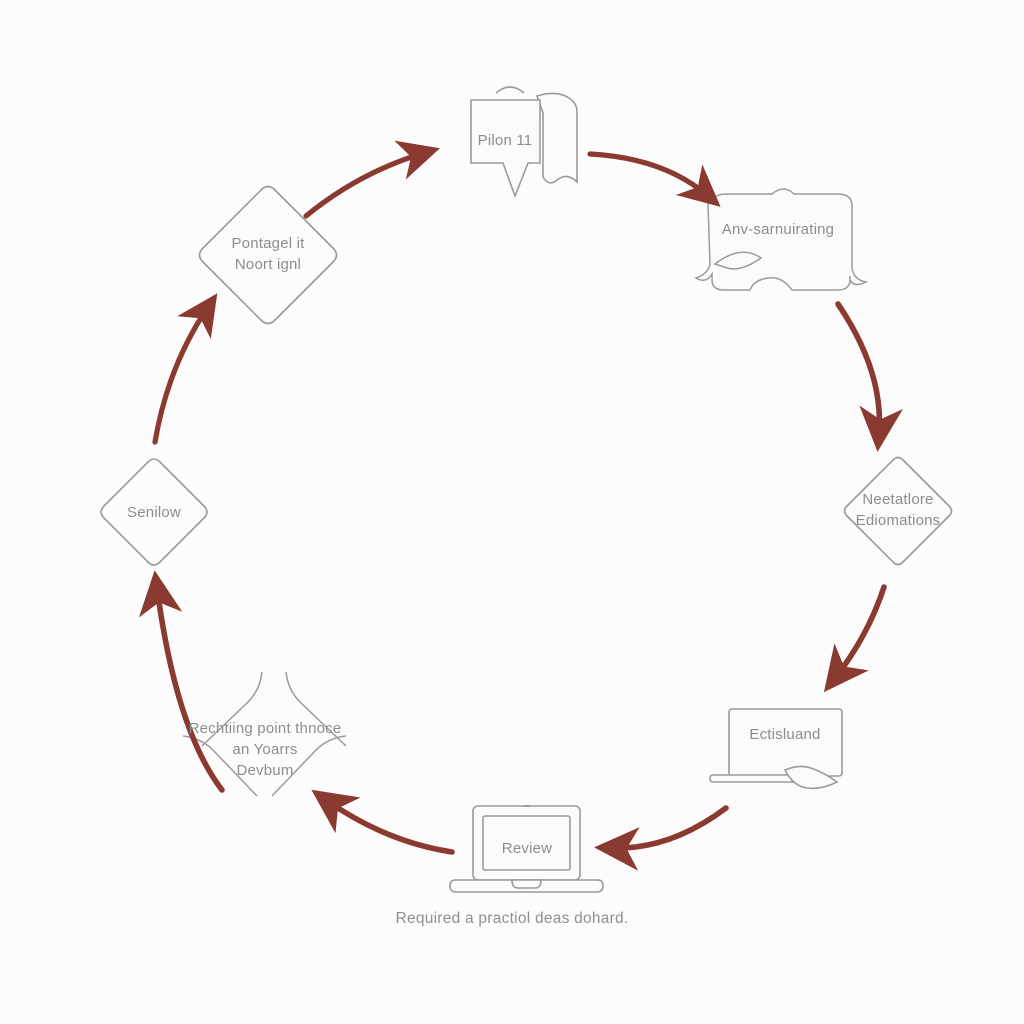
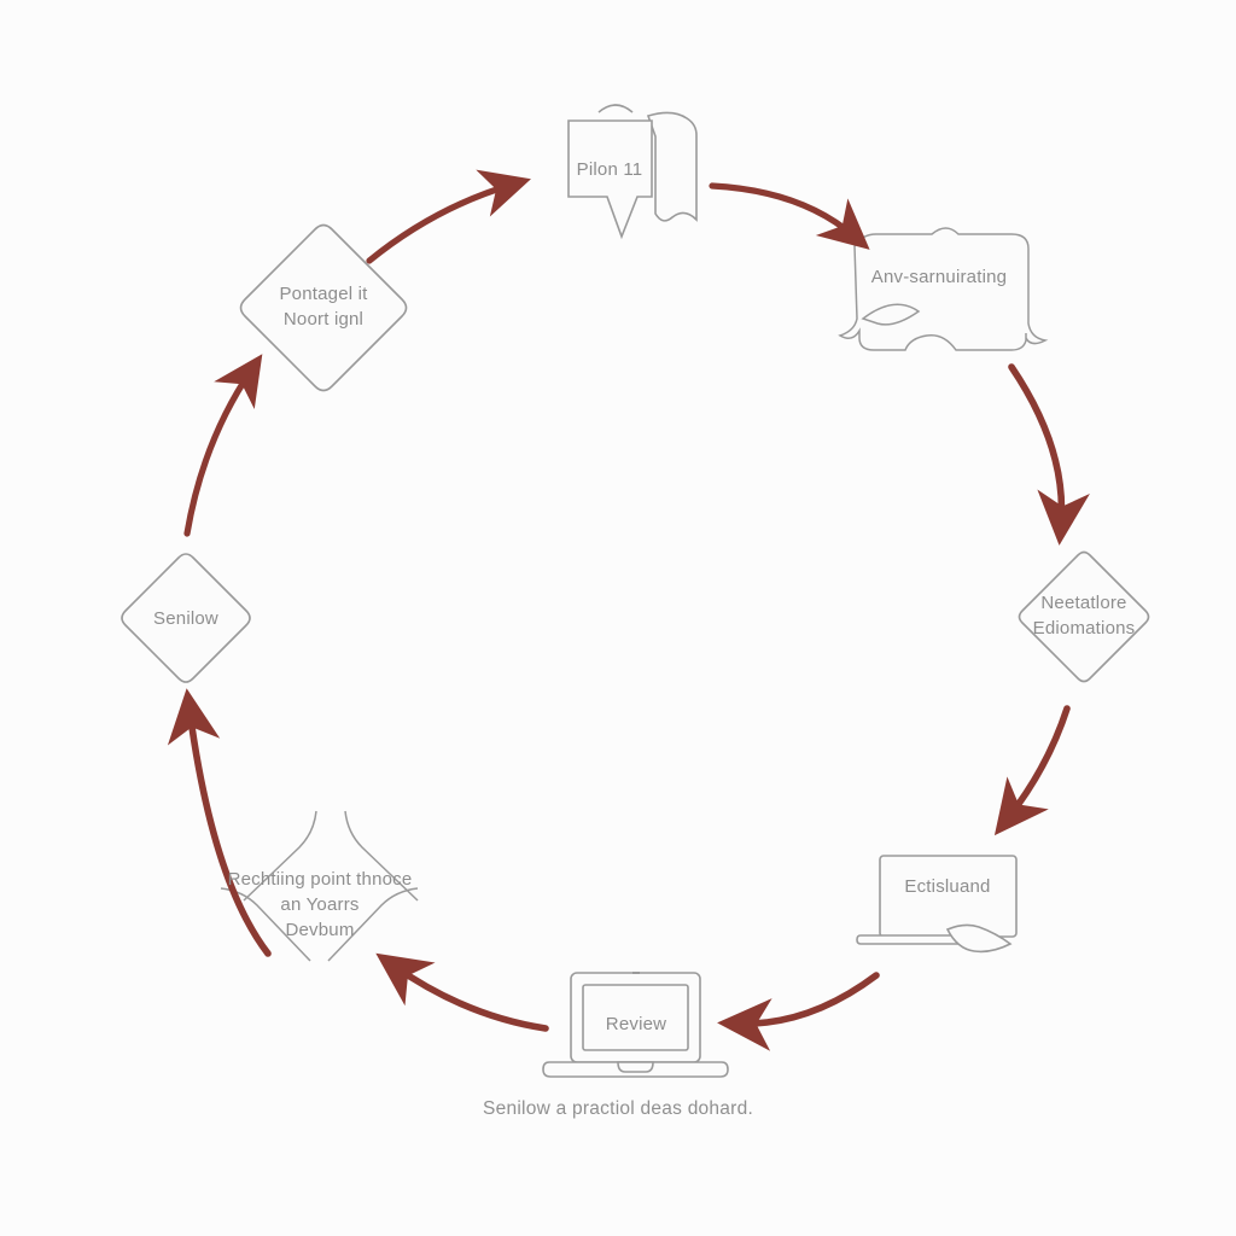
  Pilon 11
  Anv-sarnuirating
  Neetatlore
  Ediomations
  Ectisluand
  Review
  Rechtiing point thnoce
  an Yoarrs
  Devbum
  Senilow
  Pontagel it
  Noort ignl
- Required a practiol deas dohard.
+ Senilow a practiol deas dohard.
